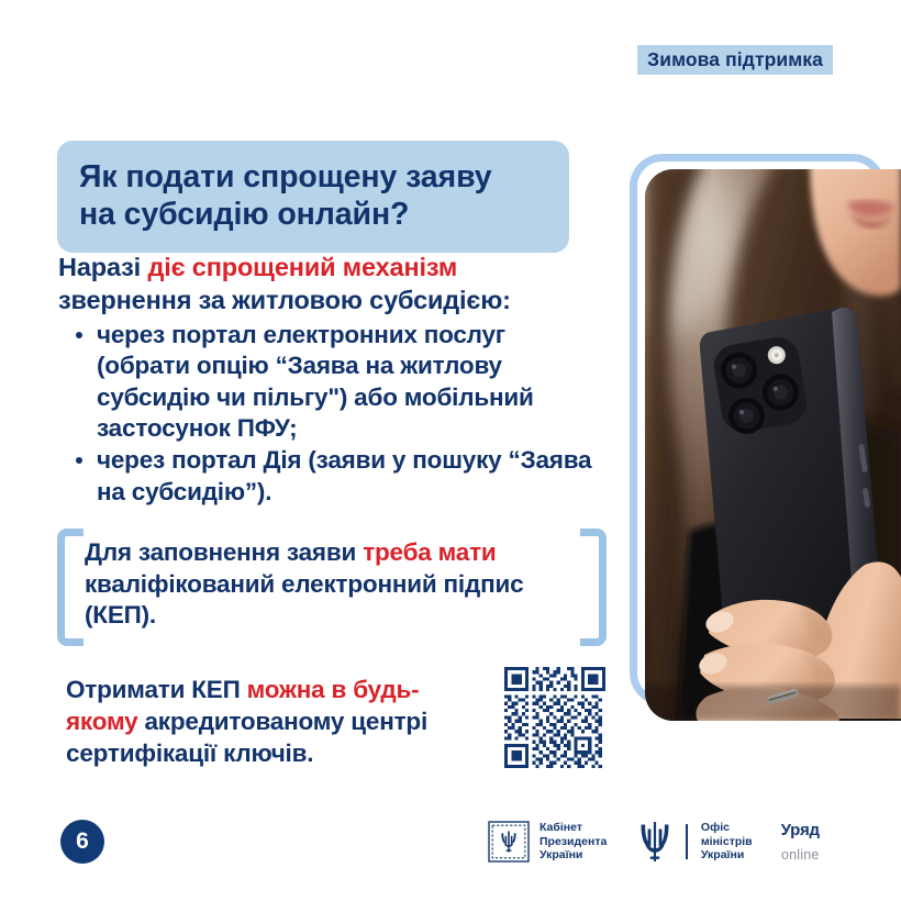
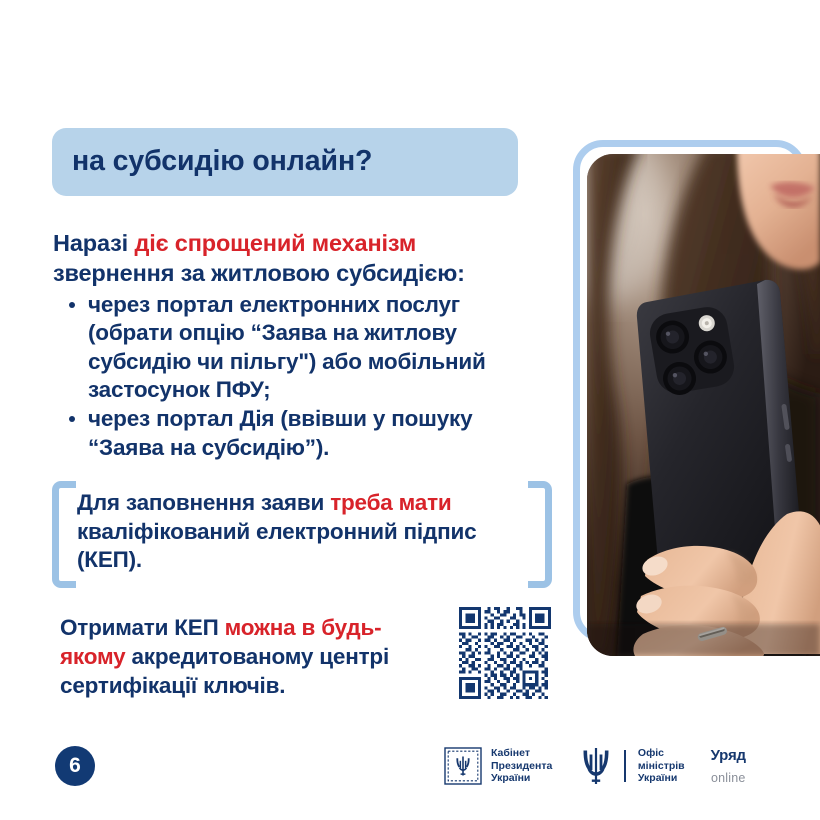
- Зимова підтримка
- Як подати спрощену заяву
  на субсидію онлайн?
  Наразі діє спрощений механізм звернення за житловою субсидією:
  через портал електронних послуг (обрати опцію “Заява на житлову субсидію чи пільгу") або мобільний застосунок ПФУ;
- через портал Дія (заяви у пошуку “Заява на субсидію”).
+ через портал Дія (ввівши у пошуку “Заява на субсидію”).
  Для заповнення заяви треба мати кваліфікований електронний підпис (КЕП).
  Отримати КЕП можна в будь-якому акредитованому центрі сертифікації ключів.
  6
  Кабінет
  Президента
  України
  Офіс
  міністрів
  України
  Уряд
  online
